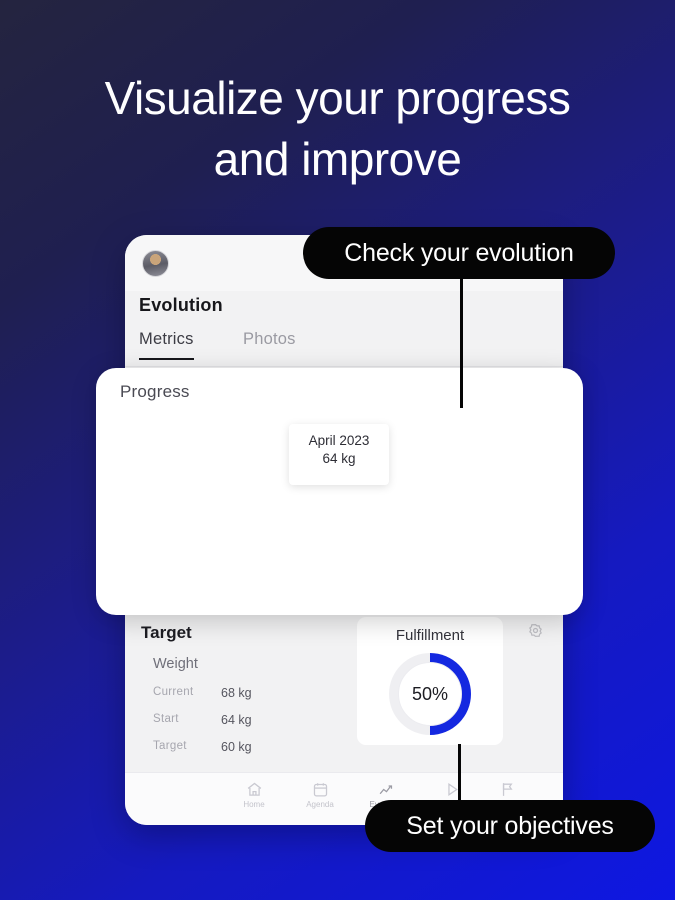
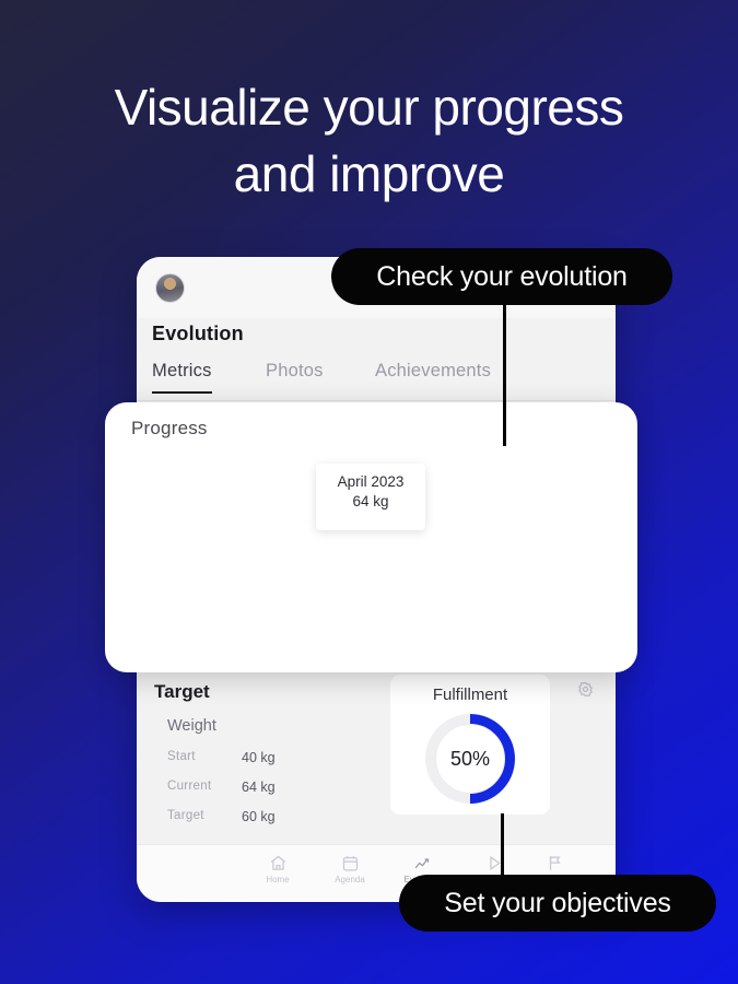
  Visualize your progress
  and improve
  Evolution
  Metrics
  Photos
+ Achievements
  Target
  Weight
- Current
+ Start
- 68 kg
+ 40 kg
- Start
+ Current
  64 kg
  Target
  60 kg
  Fulfillment
  50%
  Home
  Agenda
  Progress
  April 2023
  64 kg
  Check your evolution
  Set your objectives
